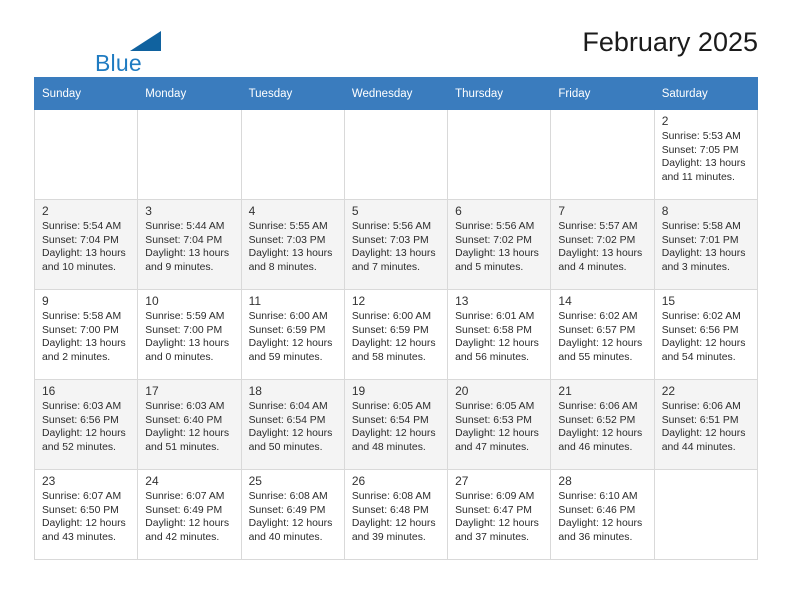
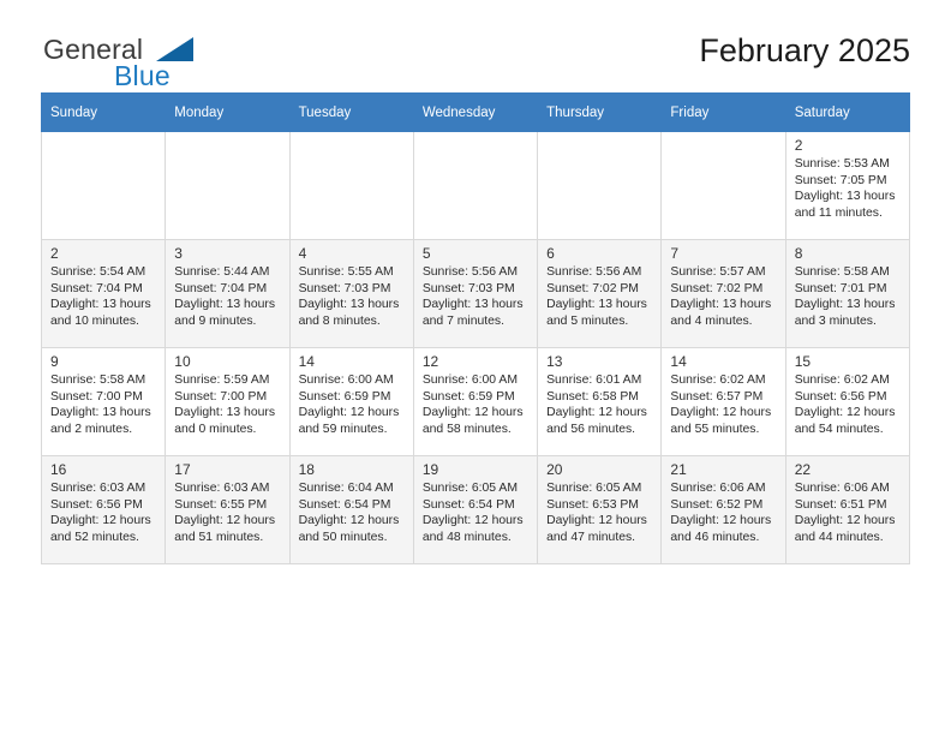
+ General
  Blue
  February 2025
  Sunday	Monday	Tuesday	Wednesday	Thursday	Friday	Saturday
  						2Sunrise: 5:53 AM Sunset: 7:05 PM Daylight: 13 hours and 11 minutes.
  2Sunrise: 5:54 AM Sunset: 7:04 PM Daylight: 13 hours and 10 minutes.	3Sunrise: 5:44 AM Sunset: 7:04 PM Daylight: 13 hours and 9 minutes.	4Sunrise: 5:55 AM Sunset: 7:03 PM Daylight: 13 hours and 8 minutes.	5Sunrise: 5:56 AM Sunset: 7:03 PM Daylight: 13 hours and 7 minutes.	6Sunrise: 5:56 AM Sunset: 7:02 PM Daylight: 13 hours and 5 minutes.	7Sunrise: 5:57 AM Sunset: 7:02 PM Daylight: 13 hours and 4 minutes.	8Sunrise: 5:58 AM Sunset: 7:01 PM Daylight: 13 hours and 3 minutes.
- 9Sunrise: 5:58 AM Sunset: 7:00 PM Daylight: 13 hours and 2 minutes.	10Sunrise: 5:59 AM Sunset: 7:00 PM Daylight: 13 hours and 0 minutes.	11Sunrise: 6:00 AM Sunset: 6:59 PM Daylight: 12 hours and 59 minutes.	12Sunrise: 6:00 AM Sunset: 6:59 PM Daylight: 12 hours and 58 minutes.	13Sunrise: 6:01 AM Sunset: 6:58 PM Daylight: 12 hours and 56 minutes.	14Sunrise: 6:02 AM Sunset: 6:57 PM Daylight: 12 hours and 55 minutes.	15Sunrise: 6:02 AM Sunset: 6:56 PM Daylight: 12 hours and 54 minutes.
+ 9Sunrise: 5:58 AM Sunset: 7:00 PM Daylight: 13 hours and 2 minutes.	10Sunrise: 5:59 AM Sunset: 7:00 PM Daylight: 13 hours and 0 minutes.	14Sunrise: 6:00 AM Sunset: 6:59 PM Daylight: 12 hours and 59 minutes.	12Sunrise: 6:00 AM Sunset: 6:59 PM Daylight: 12 hours and 58 minutes.	13Sunrise: 6:01 AM Sunset: 6:58 PM Daylight: 12 hours and 56 minutes.	14Sunrise: 6:02 AM Sunset: 6:57 PM Daylight: 12 hours and 55 minutes.	15Sunrise: 6:02 AM Sunset: 6:56 PM Daylight: 12 hours and 54 minutes.
- 16Sunrise: 6:03 AM Sunset: 6:56 PM Daylight: 12 hours and 52 minutes.	17Sunrise: 6:03 AM Sunset: 6:40 PM Daylight: 12 hours and 51 minutes.	18Sunrise: 6:04 AM Sunset: 6:54 PM Daylight: 12 hours and 50 minutes.	19Sunrise: 6:05 AM Sunset: 6:54 PM Daylight: 12 hours and 48 minutes.	20Sunrise: 6:05 AM Sunset: 6:53 PM Daylight: 12 hours and 47 minutes.	21Sunrise: 6:06 AM Sunset: 6:52 PM Daylight: 12 hours and 46 minutes.	22Sunrise: 6:06 AM Sunset: 6:51 PM Daylight: 12 hours and 44 minutes.
+ 16Sunrise: 6:03 AM Sunset: 6:56 PM Daylight: 12 hours and 52 minutes.	17Sunrise: 6:03 AM Sunset: 6:55 PM Daylight: 12 hours and 51 minutes.	18Sunrise: 6:04 AM Sunset: 6:54 PM Daylight: 12 hours and 50 minutes.	19Sunrise: 6:05 AM Sunset: 6:54 PM Daylight: 12 hours and 48 minutes.	20Sunrise: 6:05 AM Sunset: 6:53 PM Daylight: 12 hours and 47 minutes.	21Sunrise: 6:06 AM Sunset: 6:52 PM Daylight: 12 hours and 46 minutes.	22Sunrise: 6:06 AM Sunset: 6:51 PM Daylight: 12 hours and 44 minutes.
- 23Sunrise: 6:07 AM Sunset: 6:50 PM Daylight: 12 hours and 43 minutes.	24Sunrise: 6:07 AM Sunset: 6:49 PM Daylight: 12 hours and 42 minutes.	25Sunrise: 6:08 AM Sunset: 6:49 PM Daylight: 12 hours and 40 minutes.	26Sunrise: 6:08 AM Sunset: 6:48 PM Daylight: 12 hours and 39 minutes.	27Sunrise: 6:09 AM Sunset: 6:47 PM Daylight: 12 hours and 37 minutes.	28Sunrise: 6:10 AM Sunset: 6:46 PM Daylight: 12 hours and 36 minutes.
